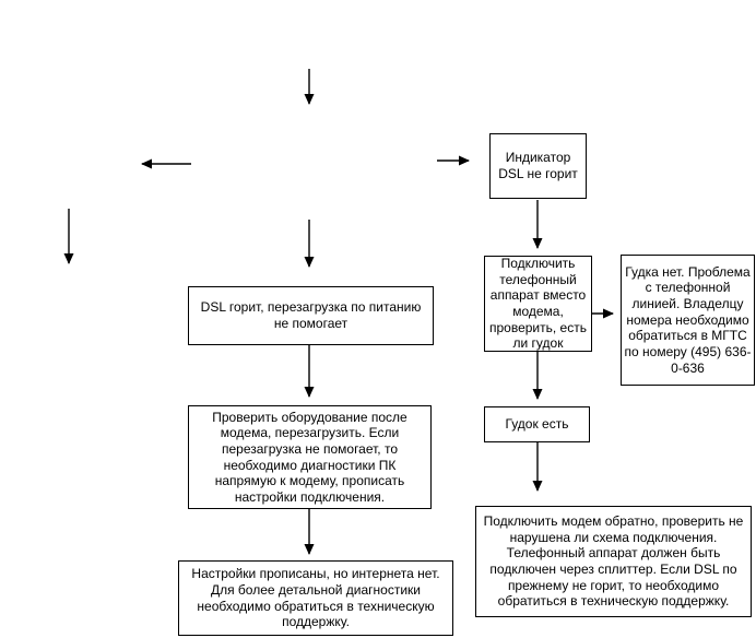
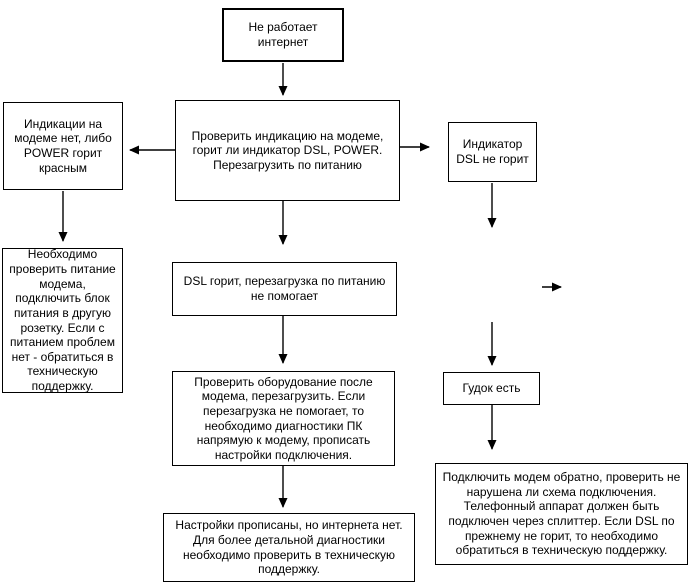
+ Не работает интернет
+ Проверить индикацию на модеме, горит ли индикатор DSL, POWER. Перезагрузить по питанию
+ Индикации на модеме нет, либо POWER горит красным
+ Необходимо проверить питание модема, подключить блок питания в другую розетку. Если с питанием проблем нет - обратиться в техническую поддержку.
  Индикатор DSL не горит
- Подключить телефонный аппарат вместо модема, проверить, есть ли гудок
- Гудка нет. Проблема с телефонной линией. Владелцу номера необходимо обратиться в МГТС по номеру (495) 636-0-636
  Гудок есть
  DSL горит, перезагрузка по питанию не помогает
  Проверить оборудование после модема, перезагрузить. Если перезагрузка не помогает, то необходимо диагностики ПК напрямую к модему, прописать настройки подключения.
- Настройки прописаны, но интернета нет. Для более детальной диагностики необходимо обратиться в техническую поддержку.
+ Настройки прописаны, но интернета нет. Для более детальной диагностики необходимо проверить в техническую поддержку.
  Подключить модем обратно, проверить не нарушена ли схема подключения. Телефонный аппарат должен быть подключен через сплиттер. Если DSL по прежнему не горит, то необходимо обратиться в техническую поддержку.
